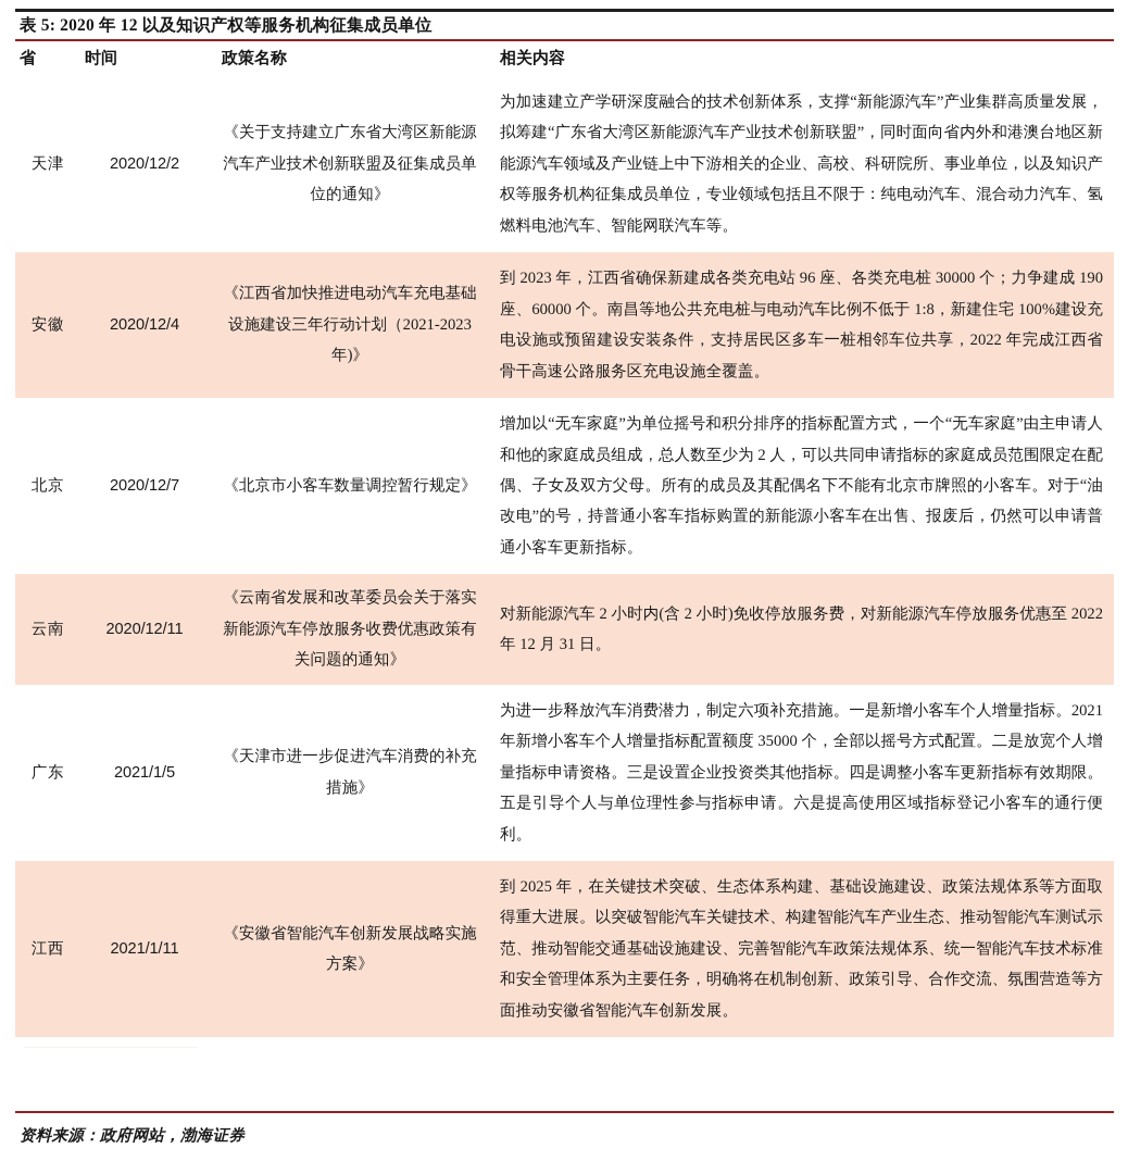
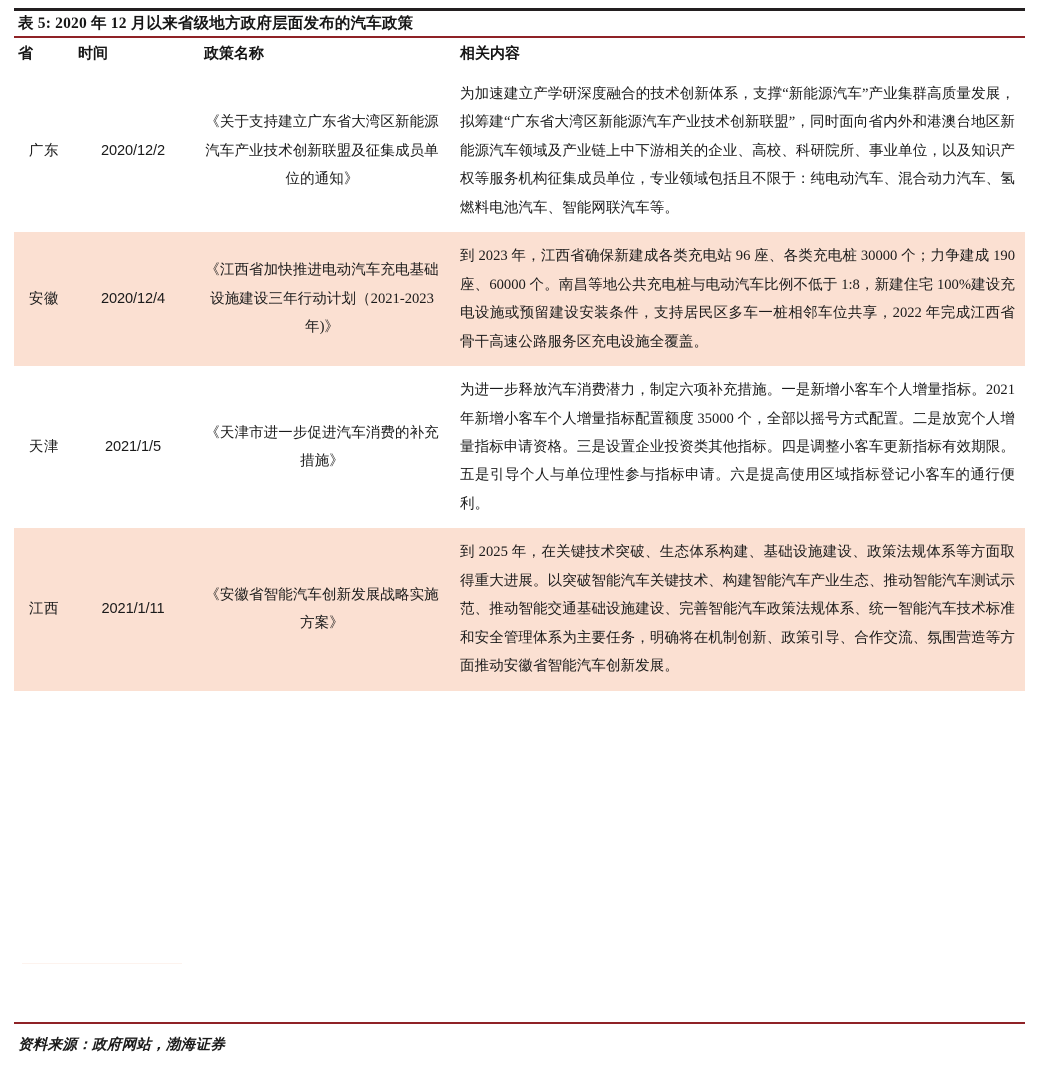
- 表 5: 2020 年 12 以及知识产权等服务机构征集成员单位
+ 表 5: 2020 年 12 月以来省级地方政府层面发布的汽车政策
  省	时间	政策名称	相关内容
- 天津	2020/12/2	《关于支持建立广东省大湾区新能源汽车产业技术创新联盟及征集成员单位的通知》	为加速建立产学研深度融合的技术创新体系，支撑“新能源汽车”产业集群高质量发展，拟筹建“广东省大湾区新能源汽车产业技术创新联盟”，同时面向省内外和港澳台地区新能源汽车领域及产业链上中下游相关的企业、高校、科研院所、事业单位，以及知识产权等服务机构征集成员单位，专业领域包括且不限于：纯电动汽车、混合动力汽车、氢燃料电池汽车、智能网联汽车等。
+ 广东	2020/12/2	《关于支持建立广东省大湾区新能源汽车产业技术创新联盟及征集成员单位的通知》	为加速建立产学研深度融合的技术创新体系，支撑“新能源汽车”产业集群高质量发展，拟筹建“广东省大湾区新能源汽车产业技术创新联盟”，同时面向省内外和港澳台地区新能源汽车领域及产业链上中下游相关的企业、高校、科研院所、事业单位，以及知识产权等服务机构征集成员单位，专业领域包括且不限于：纯电动汽车、混合动力汽车、氢燃料电池汽车、智能网联汽车等。
  安徽	2020/12/4	《江西省加快推进电动汽车充电基础设施建设三年行动计划（2021-2023 年)》	到 2023 年，江西省确保新建成各类充电站 96 座、各类充电桩 30000 个；力争建成 190 座、60000 个。南昌等地公共充电桩与电动汽车比例不低于 1:8，新建住宅 100%建设充电设施或预留建设安装条件，支持居民区多车一桩相邻车位共享，2022 年完成江西省骨干高速公路服务区充电设施全覆盖。
- 北京	2020/12/7	《北京市小客车数量调控暂行规定》	增加以“无车家庭”为单位摇号和积分排序的指标配置方式，一个“无车家庭”由主申请人和他的家庭成员组成，总人数至少为 2 人，可以共同申请指标的家庭成员范围限定在配偶、子女及双方父母。所有的成员及其配偶名下不能有北京市牌照的小客车。对于“油改电”的号，持普通小客车指标购置的新能源小客车在出售、报废后，仍然可以申请普通小客车更新指标。
- 云南	2020/12/11	《云南省发展和改革委员会关于落实新能源汽车停放服务收费优惠政策有关问题的通知》	对新能源汽车 2 小时内(含 2 小时)免收停放服务费，对新能源汽车停放服务优惠至 2022 年 12 月 31 日。
- 广东	2021/1/5	《天津市进一步促进汽车消费的补充措施》	为进一步释放汽车消费潜力，制定六项补充措施。一是新增小客车个人增量指标。2021 年新增小客车个人增量指标配置额度 35000 个，全部以摇号方式配置。二是放宽个人增量指标申请资格。三是设置企业投资类其他指标。四是调整小客车更新指标有效期限。五是引导个人与单位理性参与指标申请。六是提高使用区域指标登记小客车的通行便利。
+ 天津	2021/1/5	《天津市进一步促进汽车消费的补充措施》	为进一步释放汽车消费潜力，制定六项补充措施。一是新增小客车个人增量指标。2021 年新增小客车个人增量指标配置额度 35000 个，全部以摇号方式配置。二是放宽个人增量指标申请资格。三是设置企业投资类其他指标。四是调整小客车更新指标有效期限。五是引导个人与单位理性参与指标申请。六是提高使用区域指标登记小客车的通行便利。
  江西	2021/1/11	《安徽省智能汽车创新发展战略实施方案》	到 2025 年，在关键技术突破、生态体系构建、基础设施建设、政策法规体系等方面取得重大进展。以突破智能汽车关键技术、构建智能汽车产业生态、推动智能汽车测试示范、推动智能交通基础设施建设、完善智能汽车政策法规体系、统一智能汽车技术标准和安全管理体系为主要任务，明确将在机制创新、政策引导、合作交流、氛围营造等方面推动安徽省智能汽车创新发展。
  资料来源：政府网站，渤海证券
